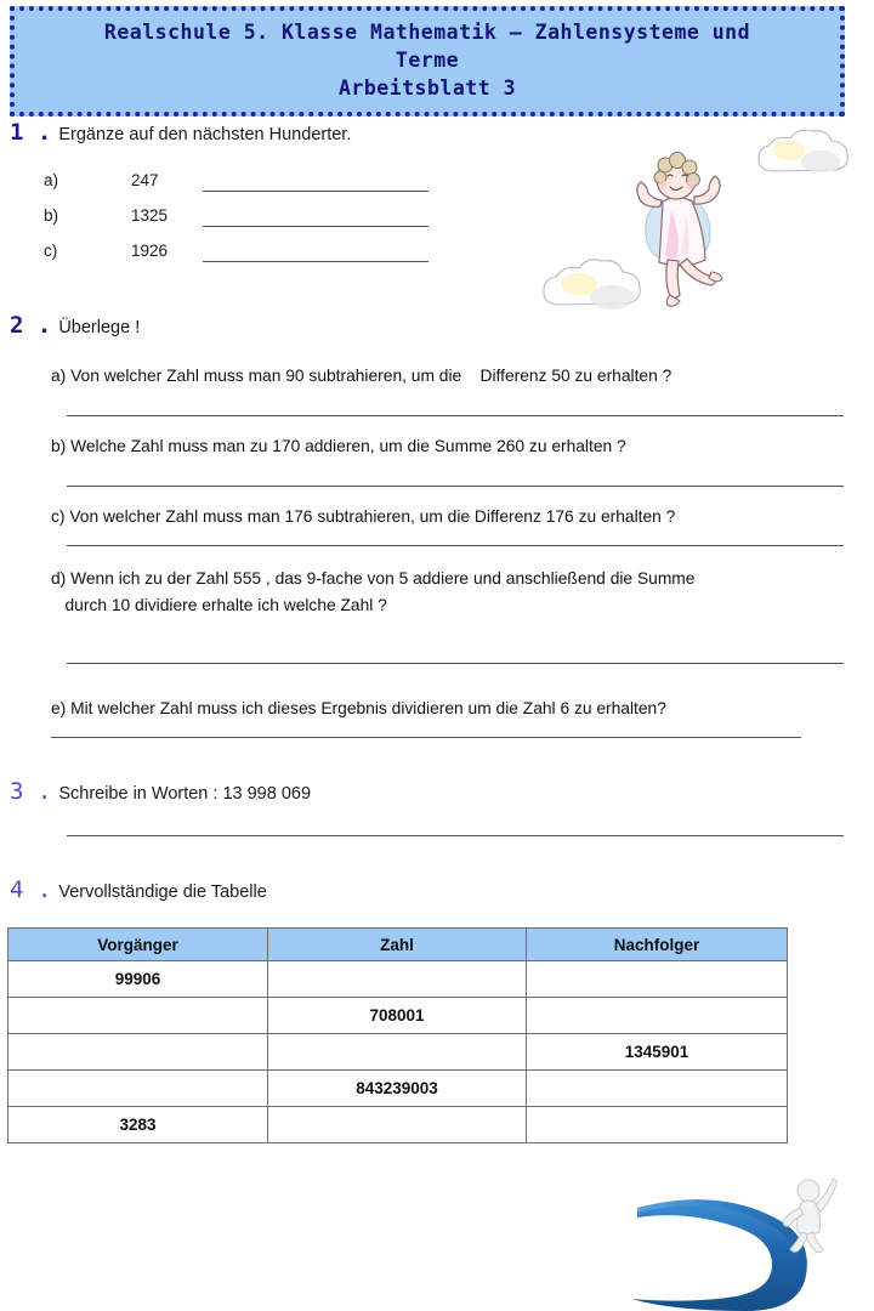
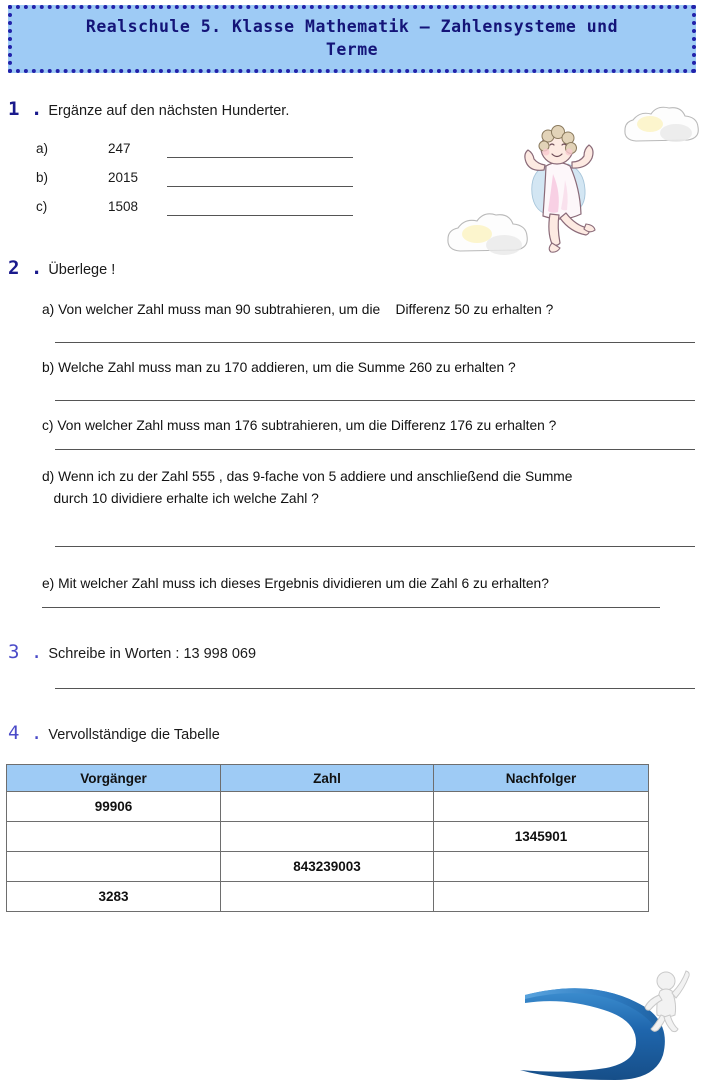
  Realschule 5. Klasse Mathematik – Zahlensysteme und
  Terme
- Arbeitsblatt 3
  1 .
  Ergänze auf den nächsten Hunderter.
  a)
  247
  b)
- 1325
+ 2015
  c)
- 1926
+ 1508
  2 .
  Überlege !
  a) Von welcher Zahl muss man 90 subtrahieren, um die Differenz 50 zu erhalten ?
  b) Welche Zahl muss man zu 170 addieren, um die Summe 260 zu erhalten ?
  c) Von welcher Zahl muss man 176 subtrahieren, um die Differenz 176 zu erhalten ?
  d) Wenn ich zu der Zahl 555 , das 9-fache von 5 addiere und anschließend die Summe
  durch 10 dividiere erhalte ich welche Zahl ?
  e) Mit welcher Zahl muss ich dieses Ergebnis dividieren um die Zahl 6 zu erhalten?
  3 .
  Schreibe in Worten : 13 998 069
  4 .
  Vervollständige die Tabelle
  Vorgänger	Zahl	Nachfolger
  99906
- 	708001
  		1345901
  	843239003
  3283
